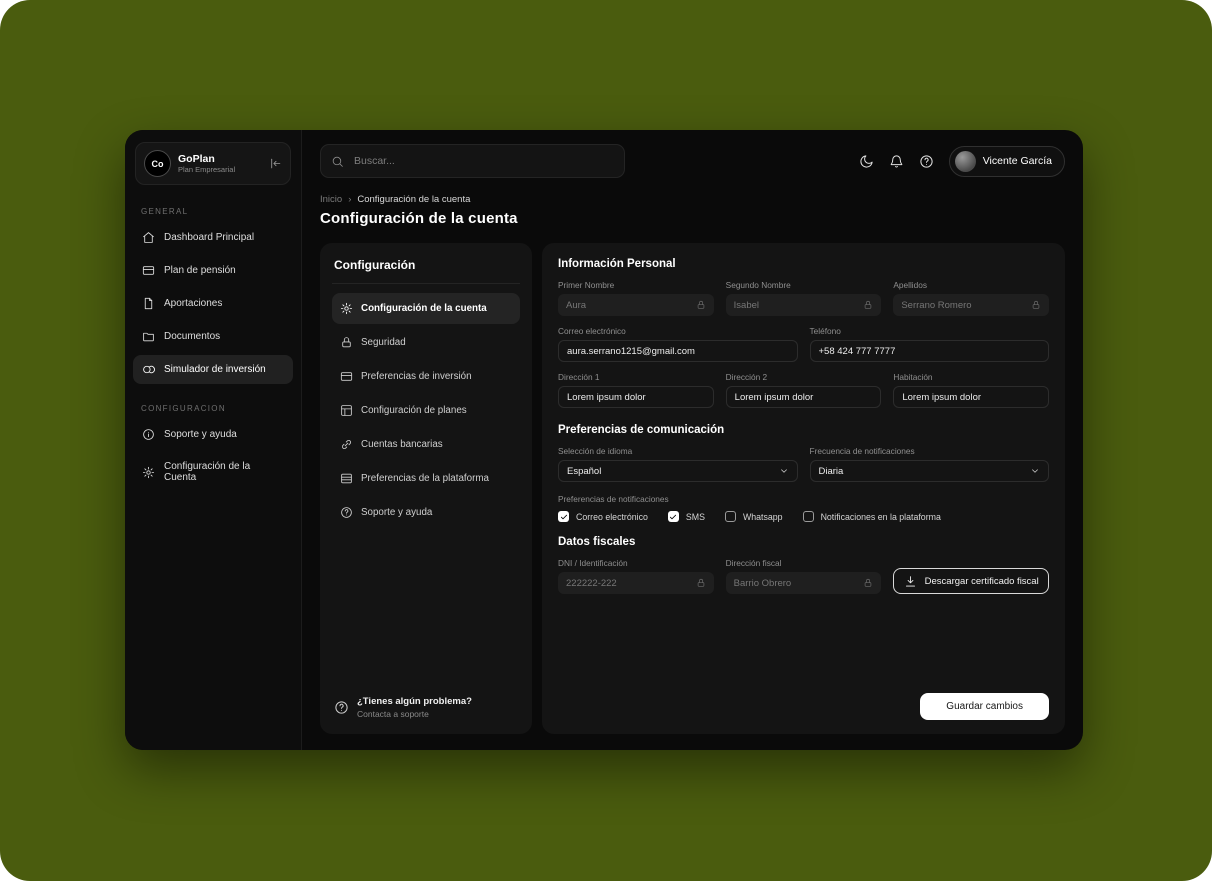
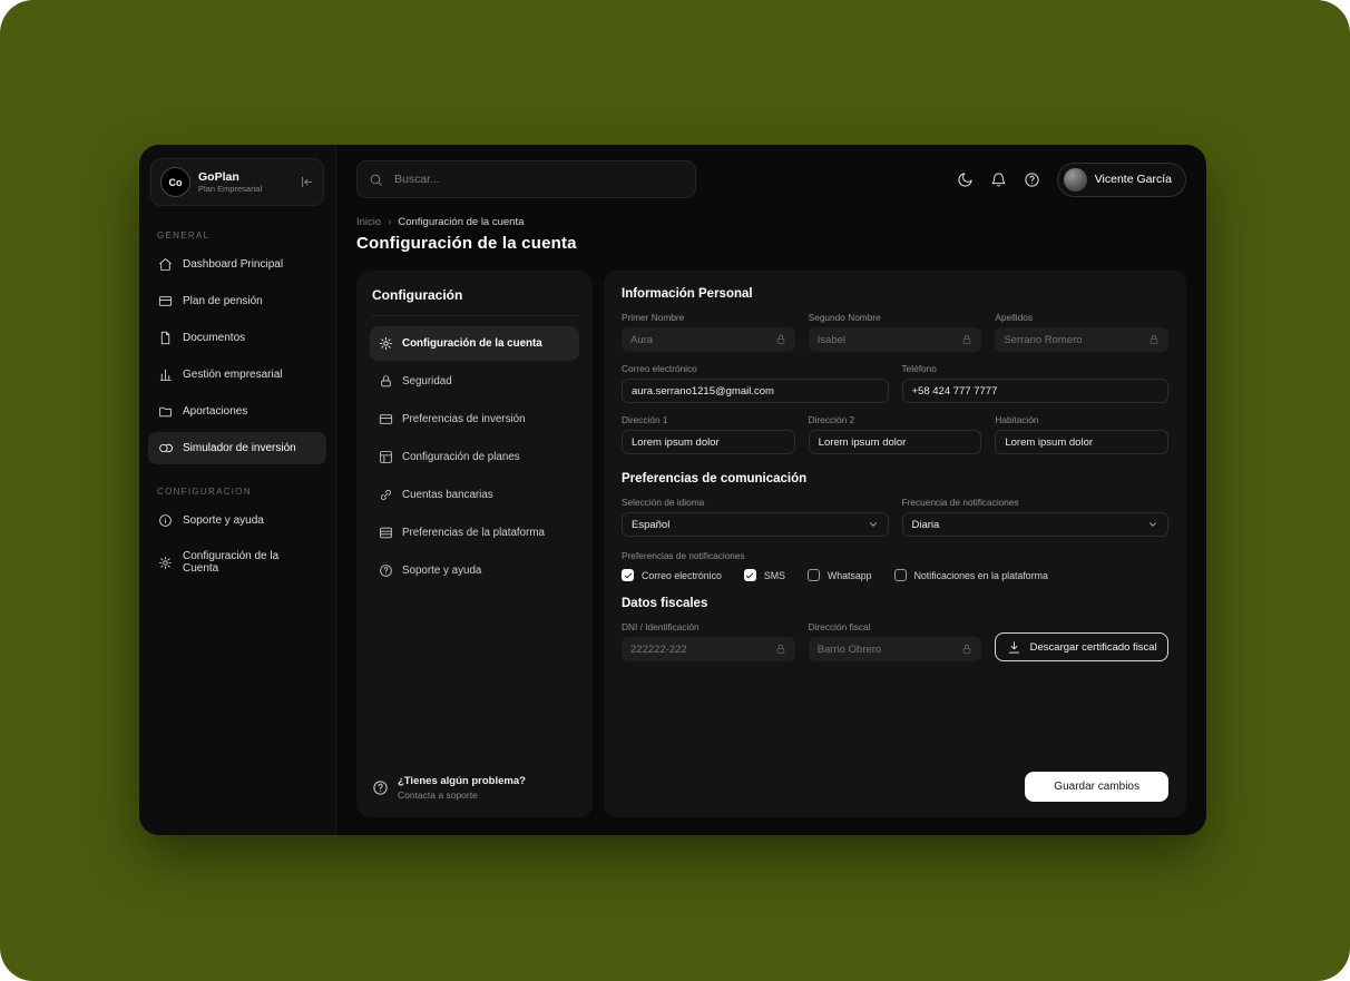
  Co
  GoPlan
  Plan Empresarial
  GENERAL
  Dashboard Principal
  Plan de pensión
- Aportaciones
+ Documentos
+ Gestión empresarial
- Documentos
+ Aportaciones
  Simulador de inversión
  CONFIGURACION
  Soporte y ayuda
  Configuración de la Cuenta
  Buscar...
  Vicente García
  Inicio
  ›
  Configuración de la cuenta
  Configuración de la cuenta
  Configuración
  Configuración de la cuenta
  Seguridad
  Preferencias de inversión
  Configuración de planes
  Cuentas bancarias
  Preferencias de la plataforma
  Soporte y ayuda
  ¿Tienes algún problema?
  Contacta a soporte
  Información Personal
  Primer Nombre
  Aura
  Segundo Nombre
  Isabel
  Apellidos
  Serrano Romero
  Correo electrónico
  aura.serrano1215@gmail.com
  Teléfono
  +58 424 777 7777
  Dirección 1
  Lorem ipsum dolor
  Dirección 2
  Lorem ipsum dolor
  Habitación
  Lorem ipsum dolor
  Preferencias de comunicación
  Selección de idioma
  Español
  Frecuencia de notificaciones
  Diaria
  Preferencias de notificaciones
  Correo electrónico
  SMS
  Whatsapp
  Notificaciones en la plataforma
  Datos fiscales
  DNI / Identificación
  222222-222
  Dirección fiscal
  Barrio Obrero
  Descargar certificado fiscal
  Guardar cambios
